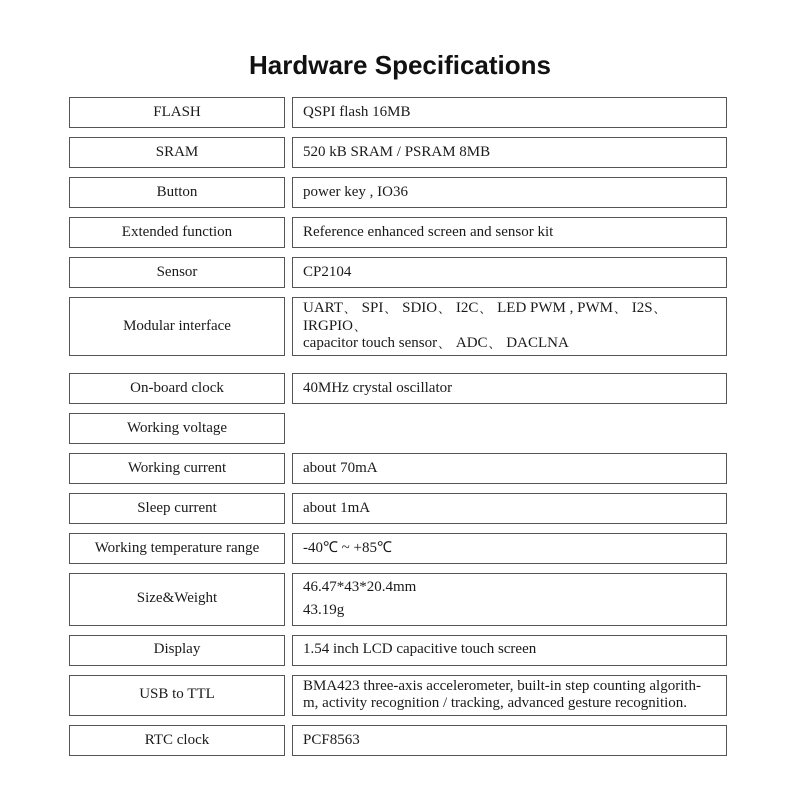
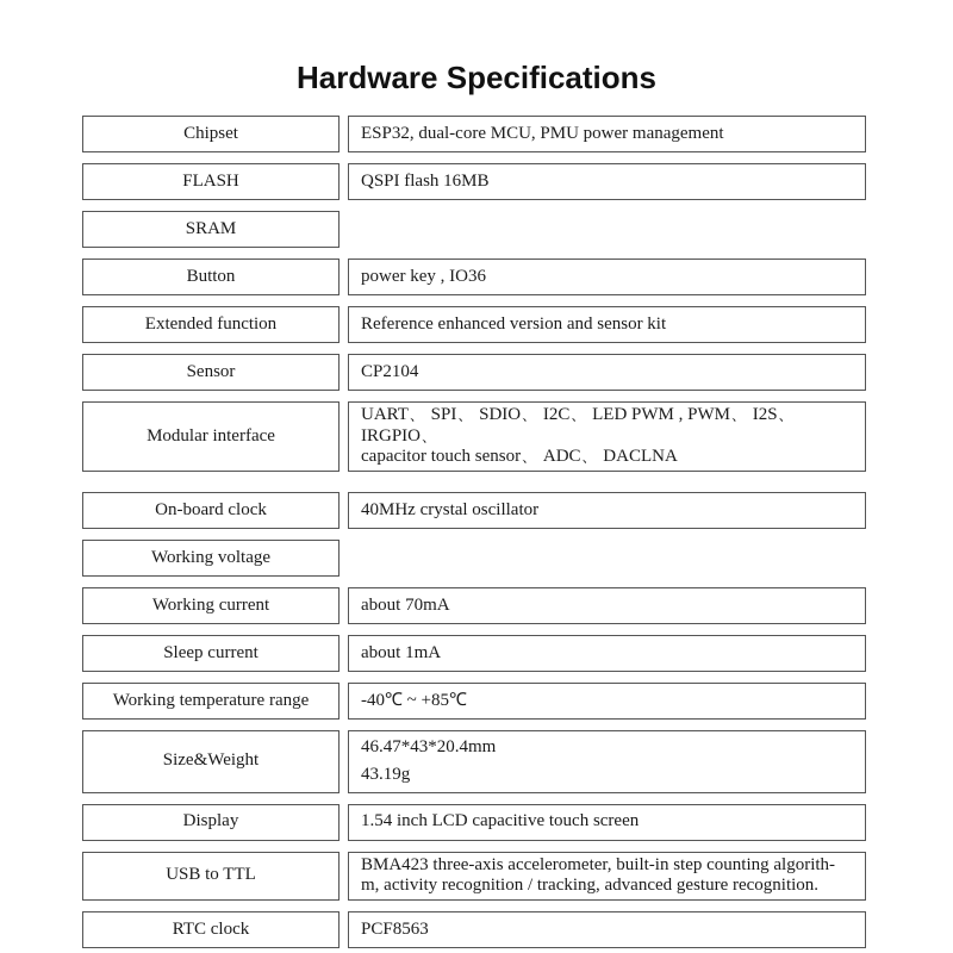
  Hardware Specifications
+ Chipset
+ ESP32, dual-core MCU, PMU power management
  FLASH
  QSPI flash 16MB
  SRAM
- 520 kB SRAM / PSRAM 8MB
  Button
  power key , IO36
  Extended function
- Reference enhanced screen and sensor kit
+ Reference enhanced version and sensor kit
  Sensor
  CP2104
  Modular interface
  UART、 SPI、 SDIO、 I2C、 LED PWM , PWM、 I2S、 IRGPIO、
  capacitor touch sensor、 ADC、 DACLNA
  On-board clock
  40MHz crystal oscillator
  Working voltage
  Working current
  about 70mA
  Sleep current
  about 1mA
  Working temperature range
  -40℃ ~ +85℃
  Size&Weight
  46.47*43*20.4mm
  43.19g
  Display
  1.54 inch LCD capacitive touch screen
  USB to TTL
  BMA423 three-axis accelerometer, built-in step counting algorith-
  m, activity recognition / tracking, advanced gesture recognition.
  RTC clock
  PCF8563
